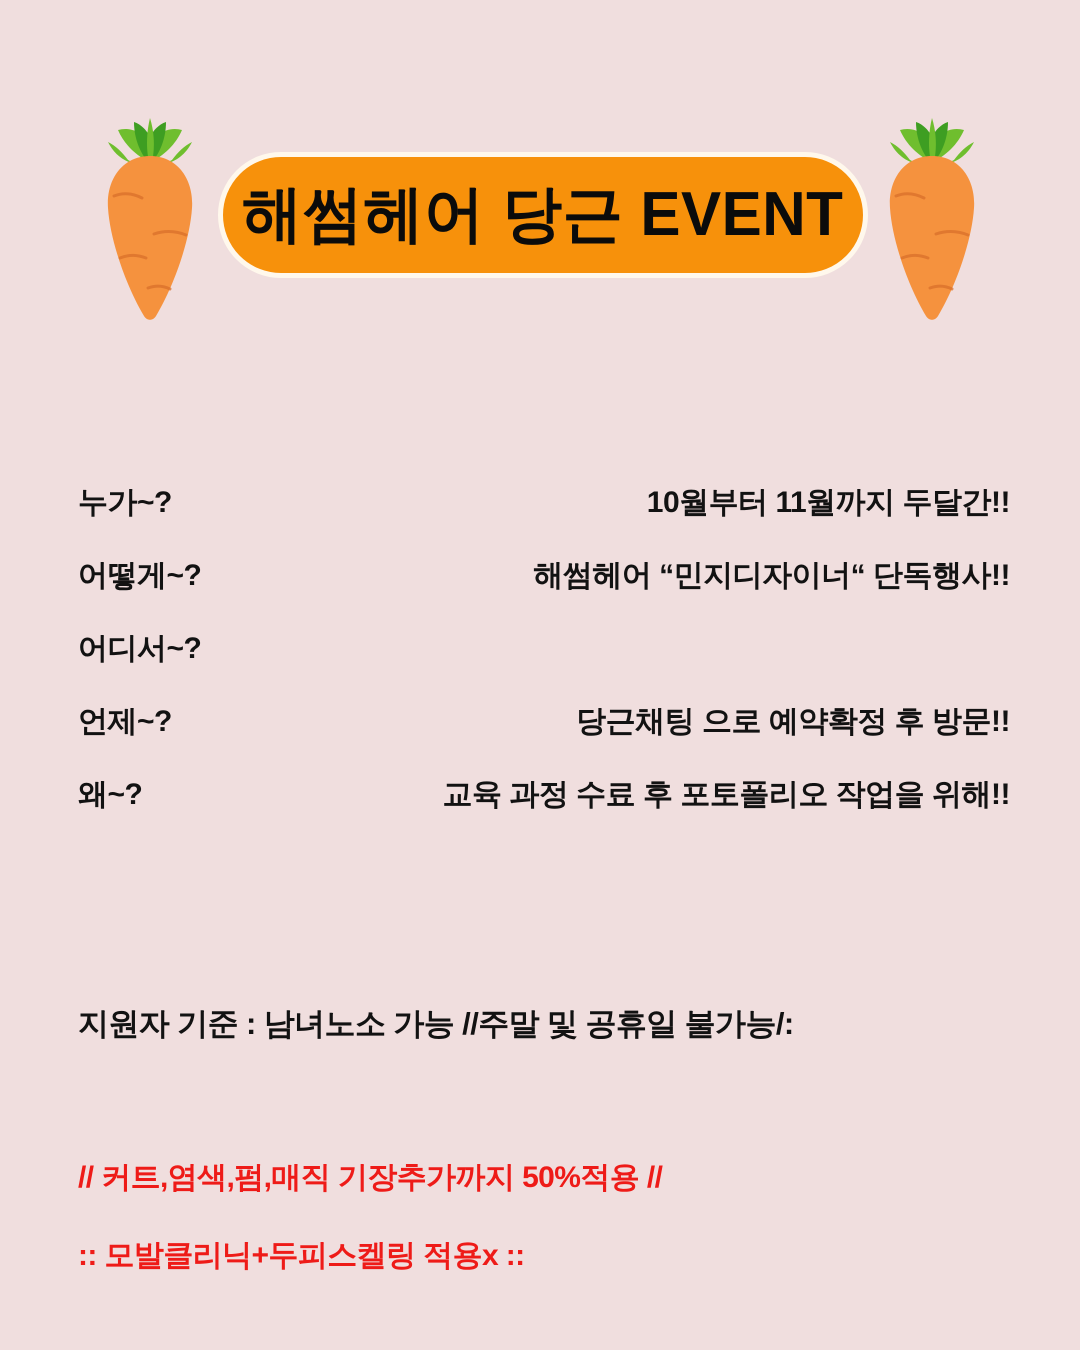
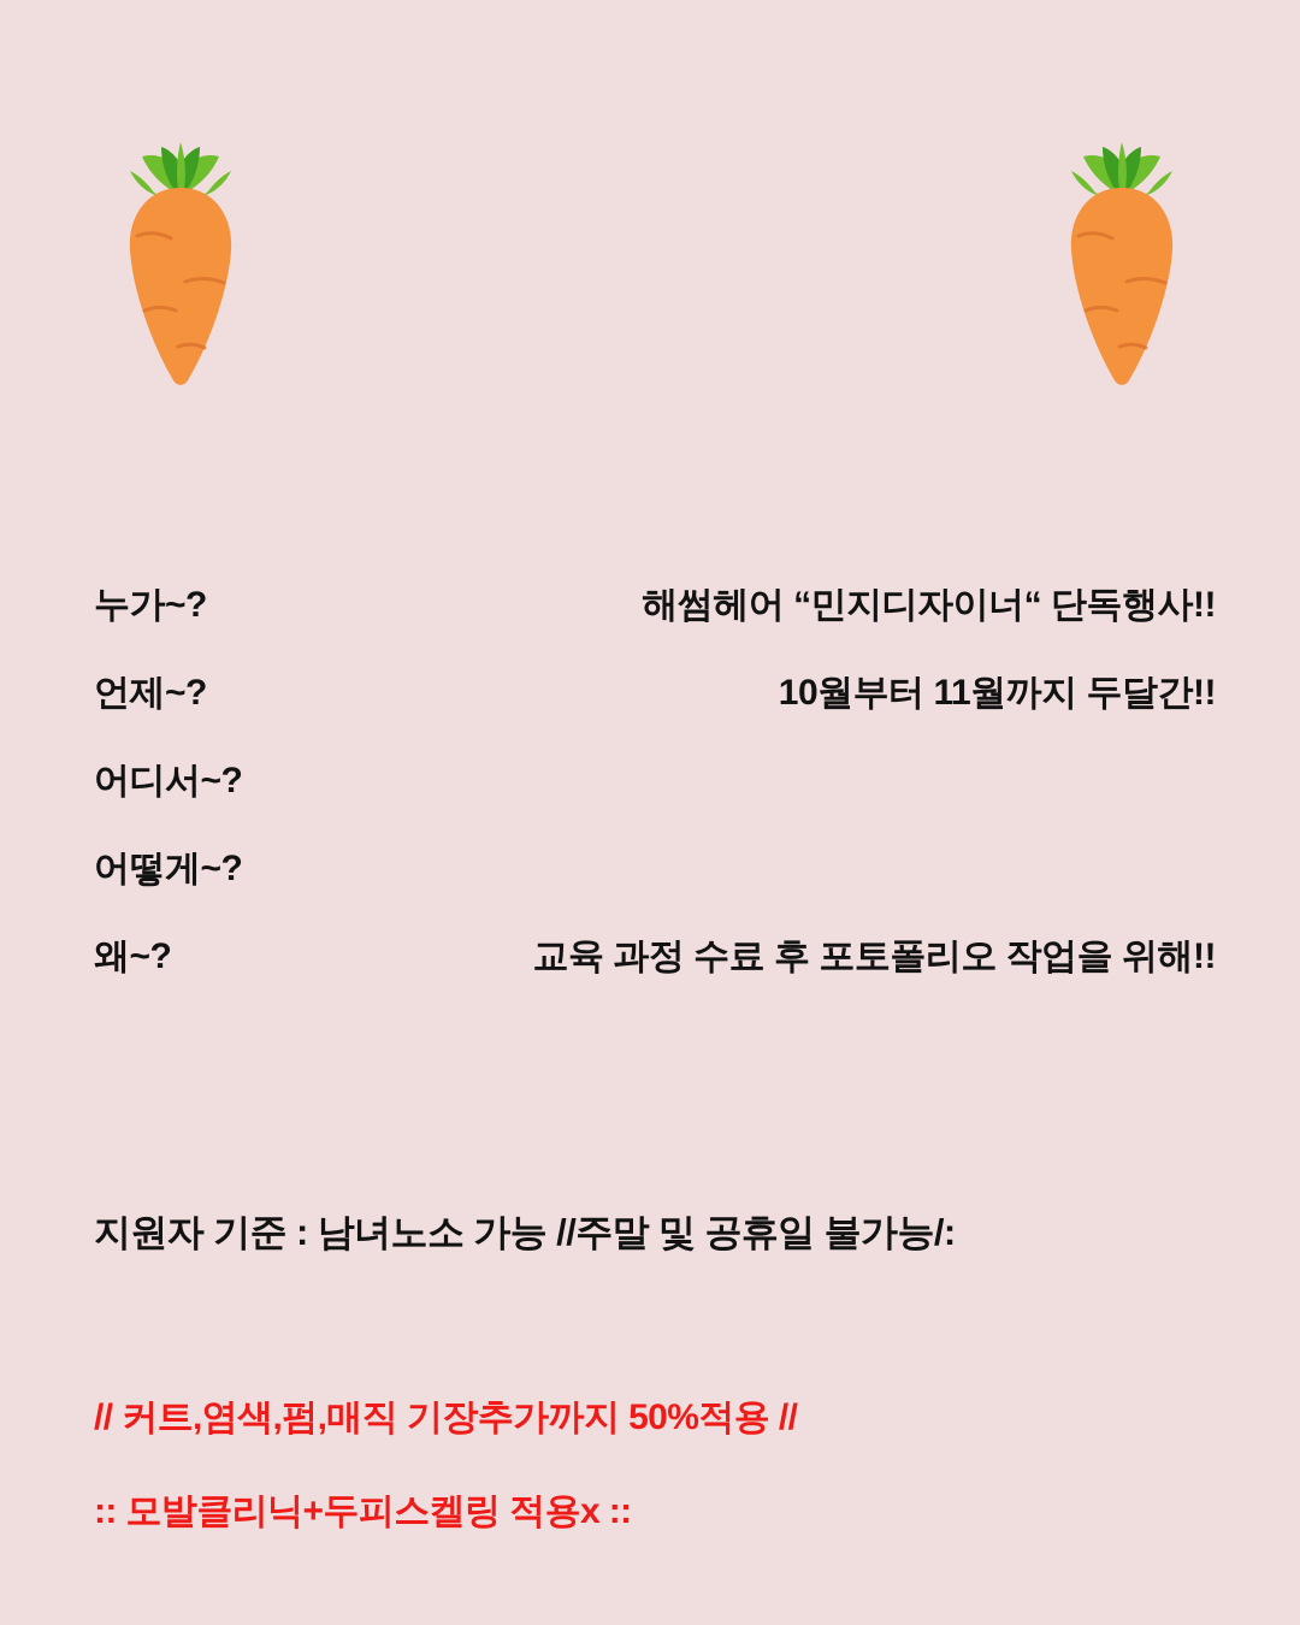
- 해썸헤어 당근 EVENT
  누가~?
- 10월부터 11월까지 두달간!!
+ 해썸헤어 “민지디자이너“ 단독행사!!
- 어떻게~?
+ 언제~?
- 해썸헤어 “민지디자이너“ 단독행사!!
+ 10월부터 11월까지 두달간!!
  어디서~?
- 언제~?
+ 어떻게~?
- 당근채팅 으로 예약확정 후 방문!!
  왜~?
  교육 과정 수료 후 포토폴리오 작업을 위해!!
  지원자 기준 : 남녀노소 가능 //주말 및 공휴일 불가능/:
  // 커트,염색,펌,매직 기장추가까지 50%적용 //
  :: 모발클리닉+두피스켈링 적용x ::
